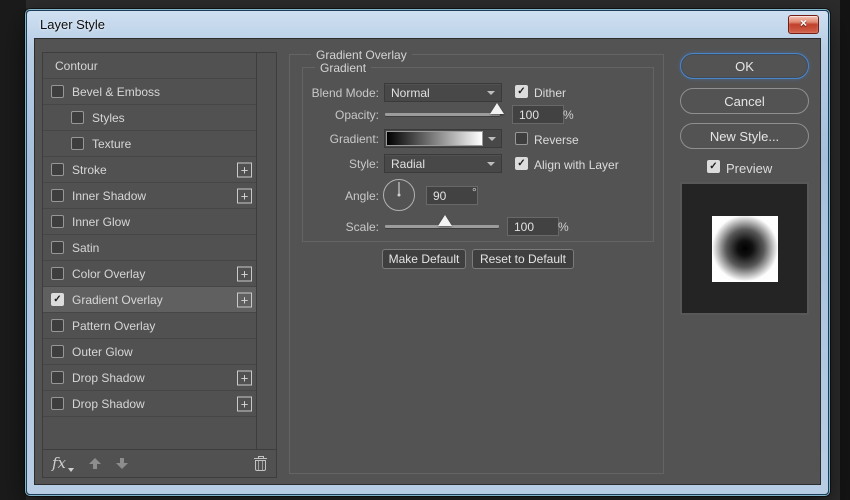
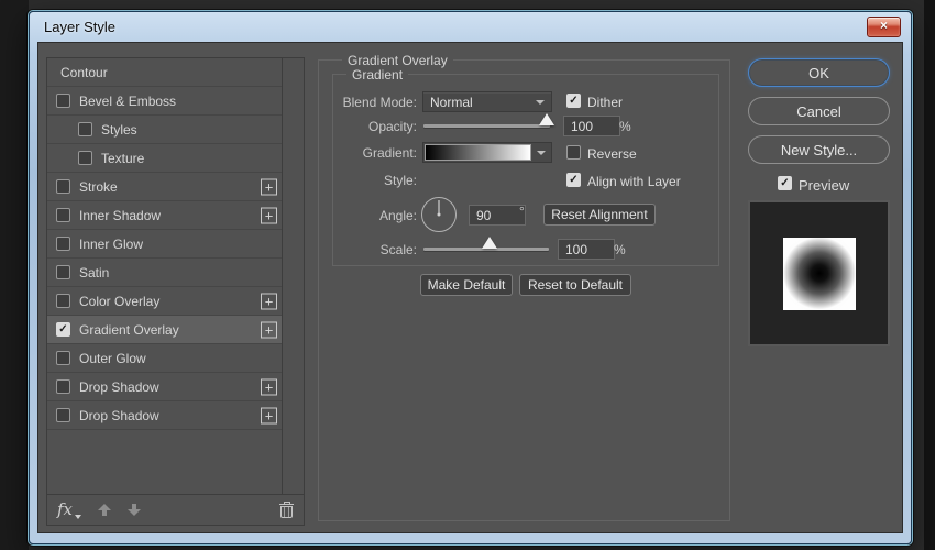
  Layer Style
  ×
  Contour
  Bevel & Emboss
  Styles
  Texture
  Stroke
  +
  Inner Shadow
  +
  Inner Glow
  Satin
  Color Overlay
  +
  ✓
  Gradient Overlay
  +
- Pattern Overlay
  Outer Glow
  Drop Shadow
  +
  Drop Shadow
  +
  fx
  Gradient Overlay
  Gradient
  Blend Mode:
  Normal
  ✓
  Dither
  Opacity:
  100
  %
  Gradient:
  Reverse
  Style:
- Radial
  ✓
  Align with Layer
  Angle:
  90
  °
+ Reset Alignment
  Scale:
  100
  %
  Make Default
  Reset to Default
  OK
  Cancel
  New Style...
  ✓
  Preview
